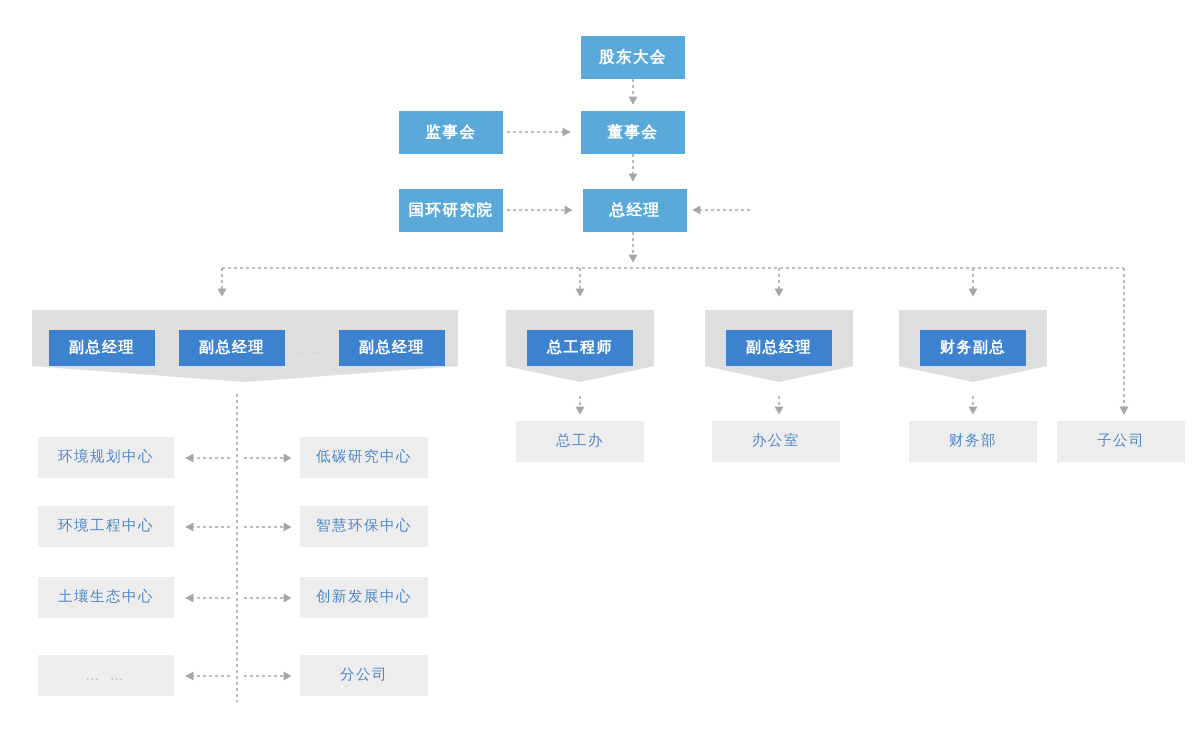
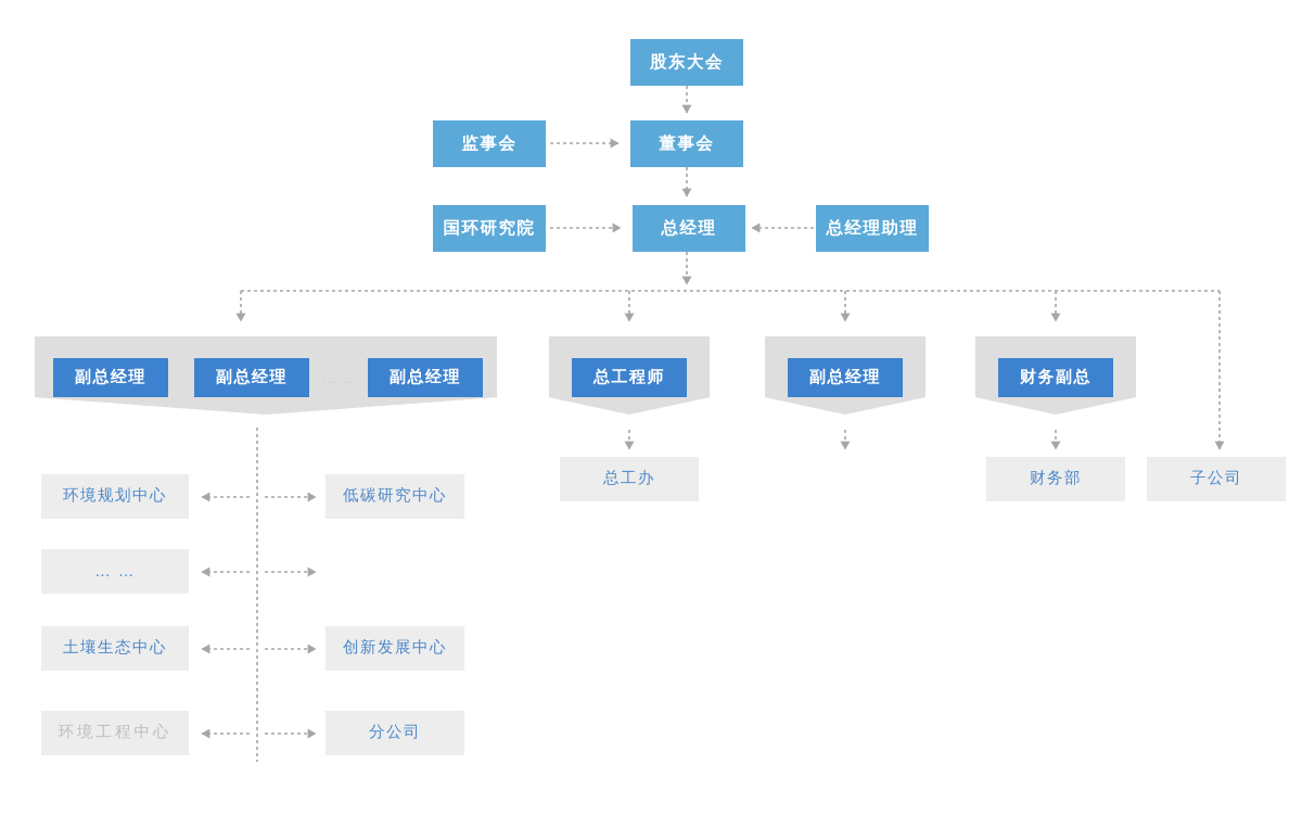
  股东大会
  董事会
  监事会
  总经理
  国环研究院
+ 总经理助理
  副总经理
  副总经理
  副总经理
  总工程师
  副总经理
  财务副总
  总工办
- 办公室
  财务部
  子公司
  环境规划中心
- 环境工程中心
+ … …
  土壤生态中心
- … …
+ 环境工程中心
  低碳研究中心
- 智慧环保中心
  创新发展中心
  分公司
